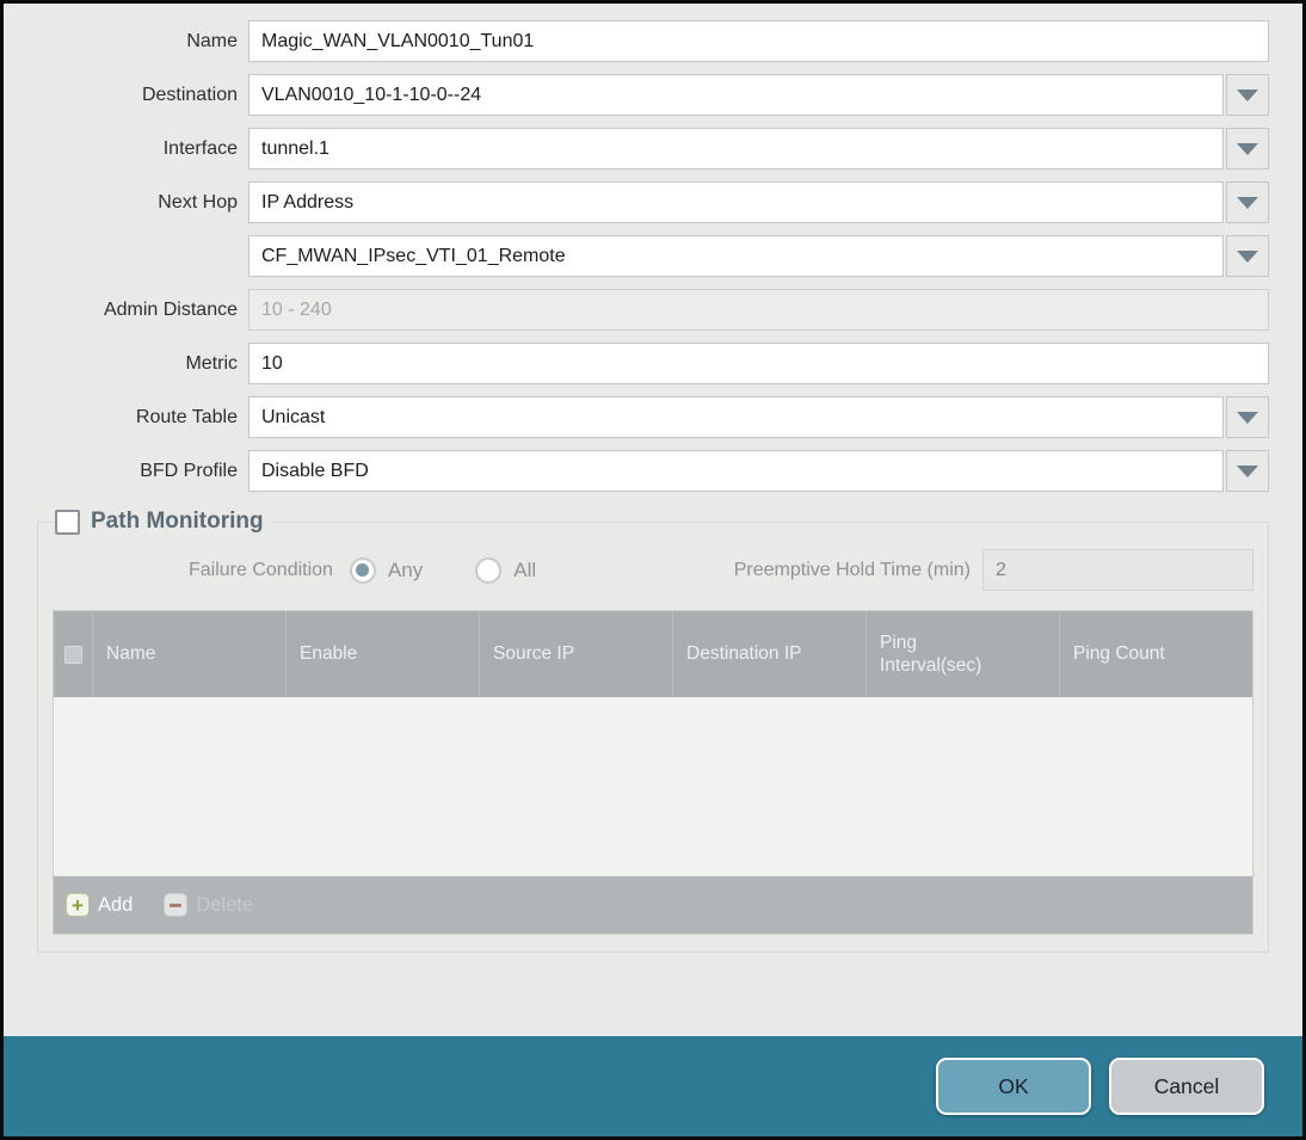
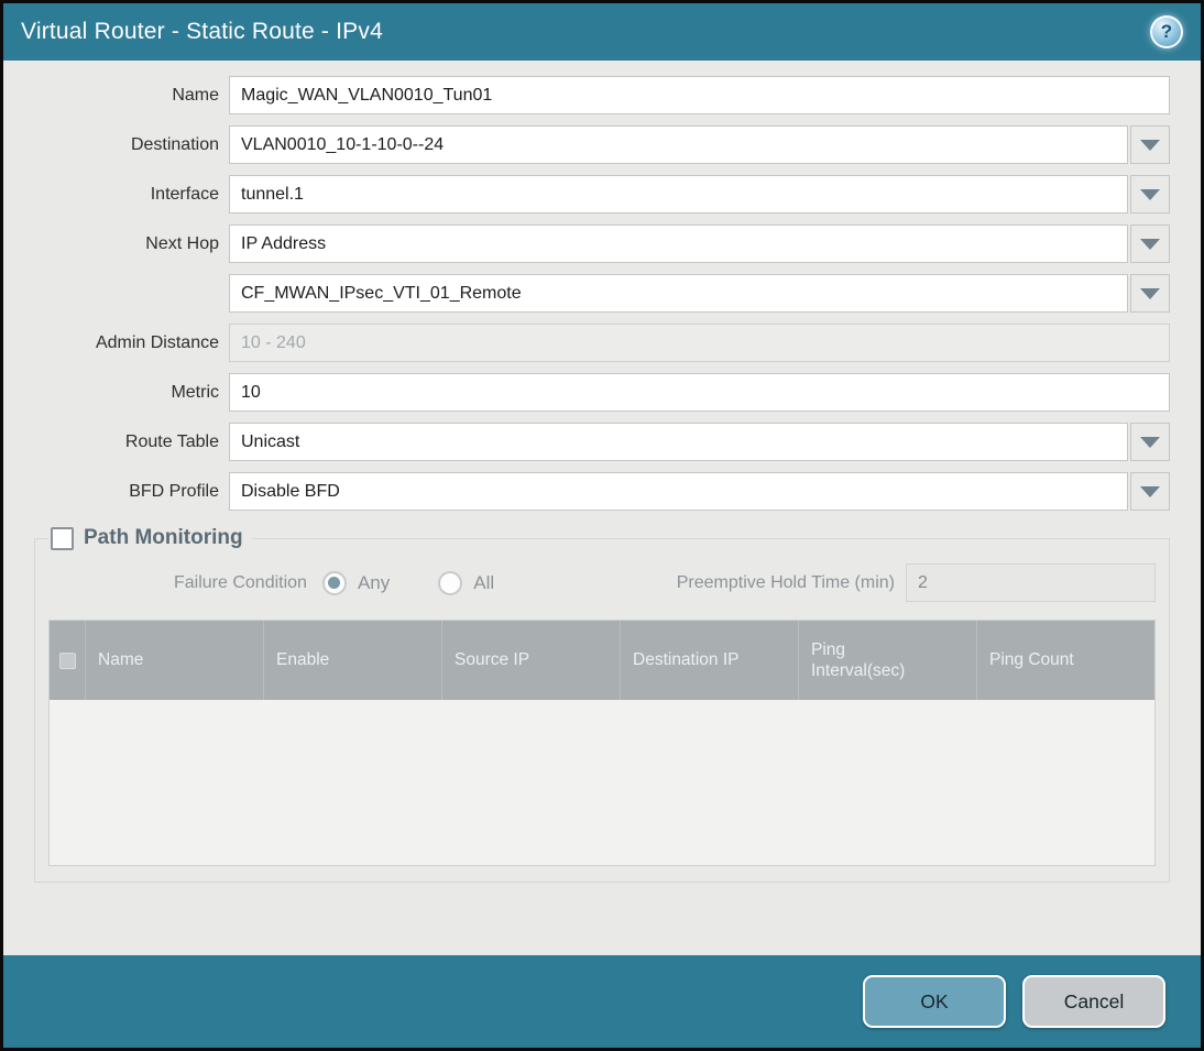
+ Virtual Router - Static Route - IPv4
+ ?
  Name
  Magic_WAN_VLAN0010_Tun01
  Destination
  VLAN0010_10-1-10-0--24
  Interface
  tunnel.1
  Next Hop
  IP Address
  CF_MWAN_IPsec_VTI_01_Remote
  Admin Distance
  10 - 240
  Metric
  10
  Route Table
  Unicast
  BFD Profile
  Disable BFD
  Path Monitoring
  Failure Condition
  Any
  All
  Preemptive Hold Time (min)
  2
  Name
  Enable
  Source IP
  Destination IP
  Ping Interval(sec)
  Ping Count
- +
- Add
  OK
  Cancel
